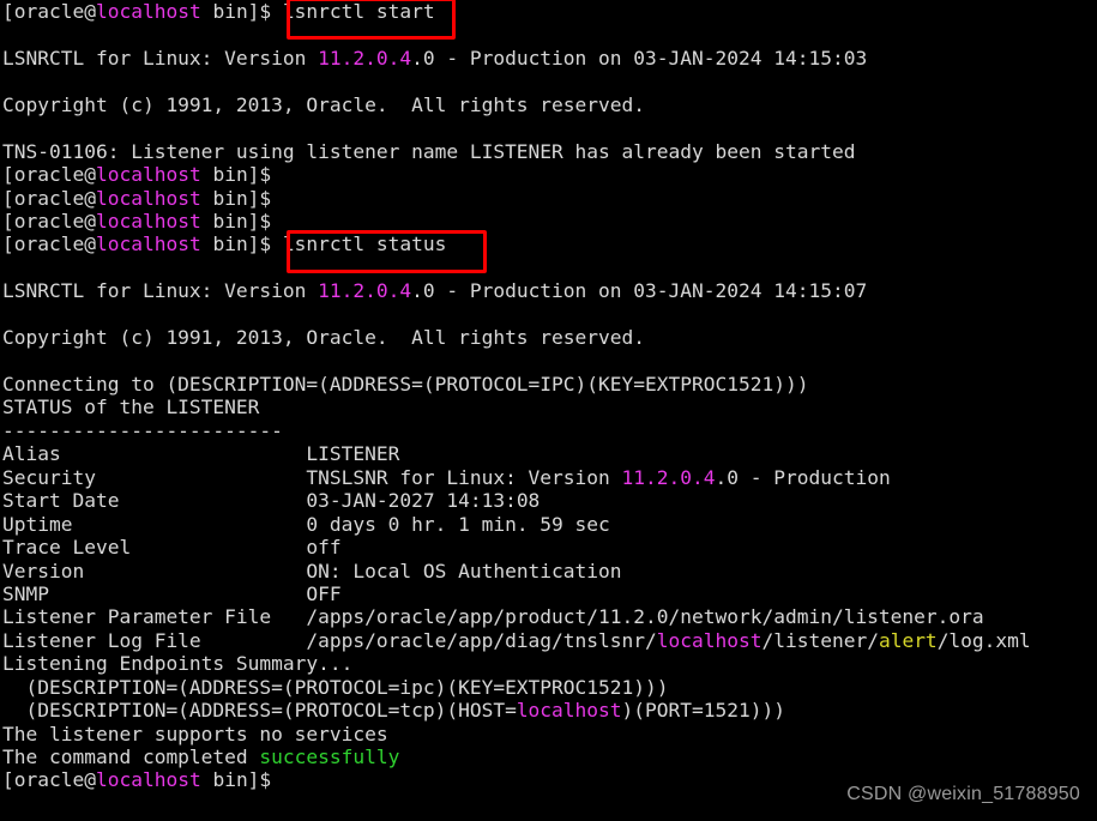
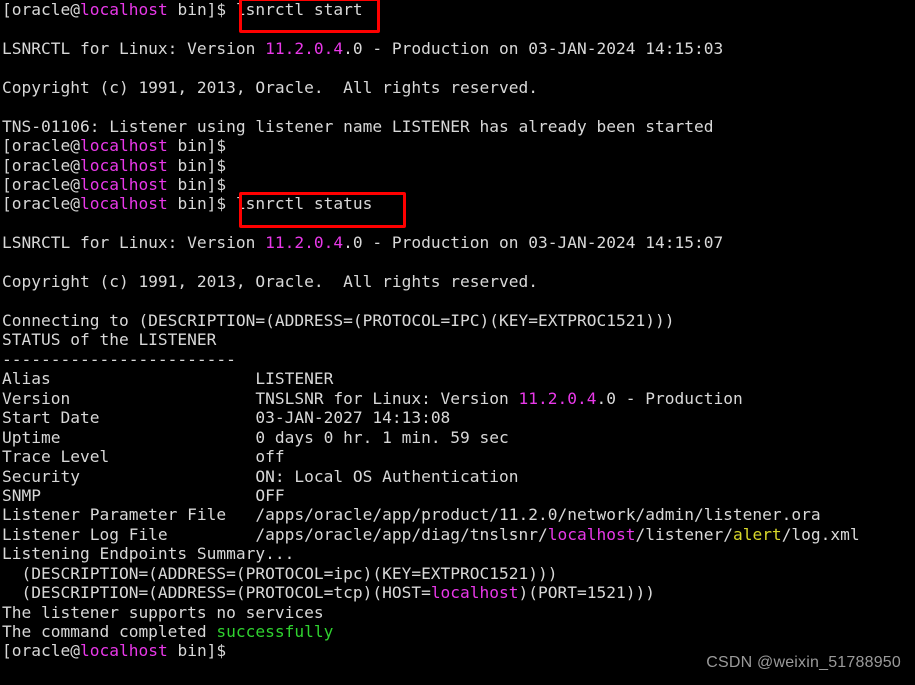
  [oracle@localhost bin]$ lsnrctl start
  LSNRCTL for Linux: Version 11.2.0.4.0 - Production on 03-JAN-2024 14:15:03
  Copyright (c) 1991, 2013, Oracle. All rights reserved.
  TNS-01106: Listener using listener name LISTENER has already been started
  [oracle@localhost bin]$
  [oracle@localhost bin]$
  [oracle@localhost bin]$
  [oracle@localhost bin]$ lsnrctl status
  LSNRCTL for Linux: Version 11.2.0.4.0 - Production on 03-JAN-2024 14:15:07
  Copyright (c) 1991, 2013, Oracle. All rights reserved.
  Connecting to (DESCRIPTION=(ADDRESS=(PROTOCOL=IPC)(KEY=EXTPROC1521)))
  STATUS of the LISTENER
  ------------------------
  Alias LISTENER
- Security TNSLSNR for Linux: Version 11.2.0.4.0 - Production
+ Version TNSLSNR for Linux: Version 11.2.0.4.0 - Production
  Start Date 03-JAN-2027 14:13:08
  Uptime 0 days 0 hr. 1 min. 59 sec
  Trace Level off
- Version ON: Local OS Authentication
+ Security ON: Local OS Authentication
  SNMP OFF
  Listener Parameter File /apps/oracle/app/product/11.2.0/network/admin/listener.ora
  Listener Log File /apps/oracle/app/diag/tnslsnr/localhost/listener/alert/log.xml
  Listening Endpoints Summary...
  (DESCRIPTION=(ADDRESS=(PROTOCOL=ipc)(KEY=EXTPROC1521)))
  (DESCRIPTION=(ADDRESS=(PROTOCOL=tcp)(HOST=localhost)(PORT=1521)))
  The listener supports no services
  The command completed successfully
  [oracle@localhost bin]$
  CSDN @weixin_51788950
